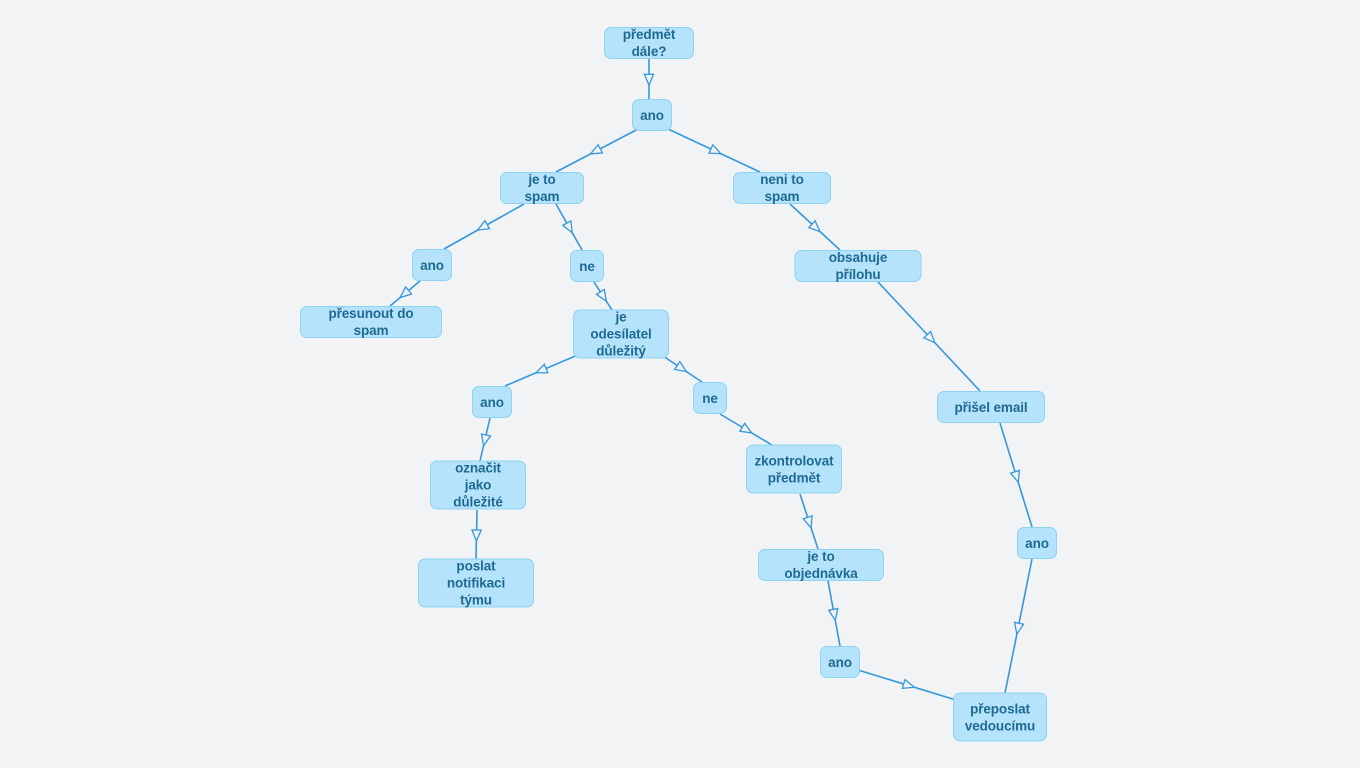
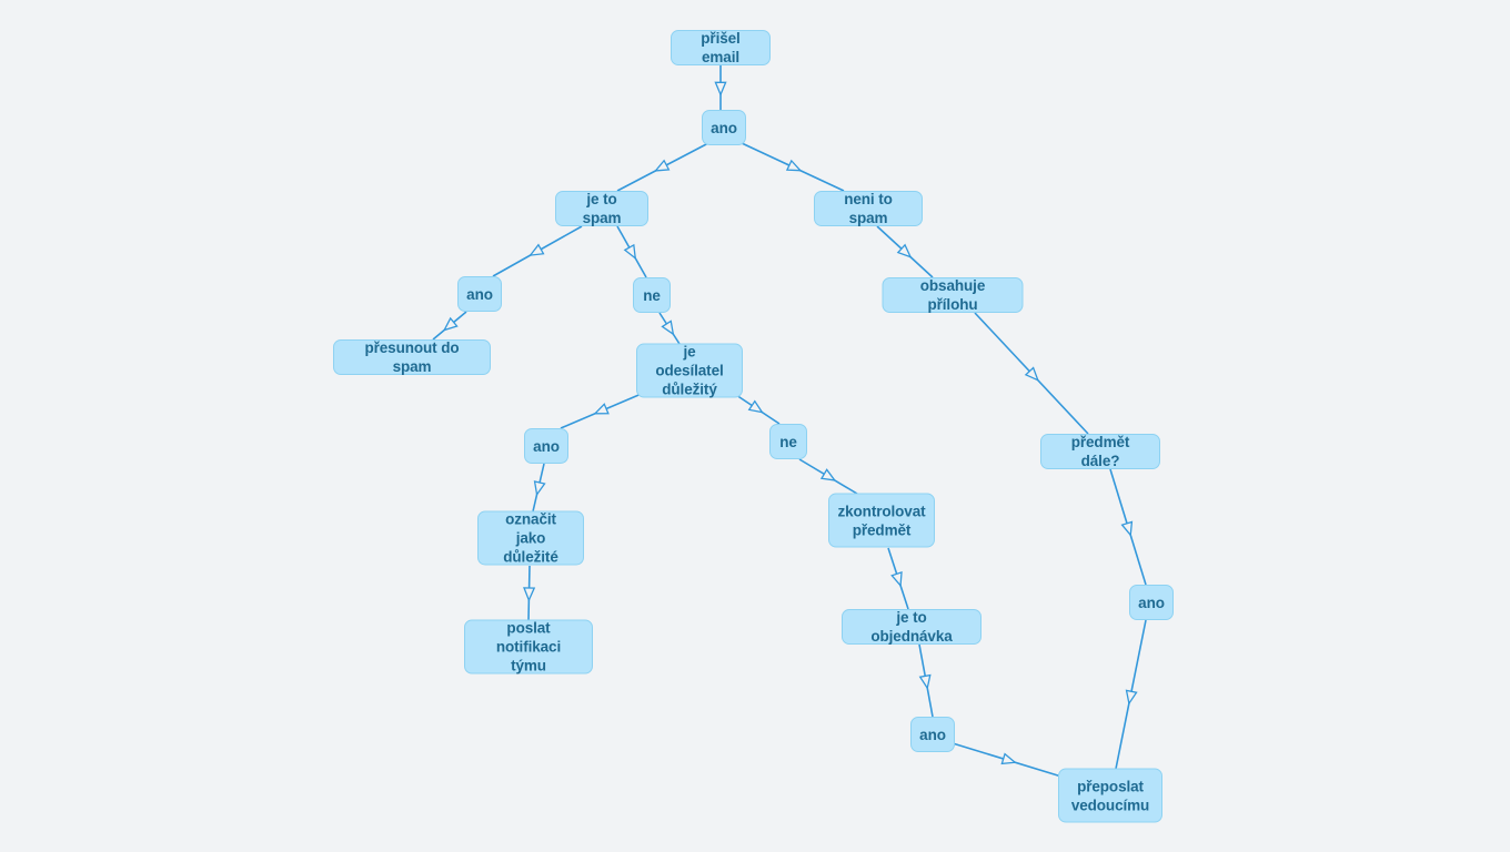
- předmět dále?
+ přišel email
  ano
  je to spam
  neni to spam
  ano
  ne
  obsahuje přílohu
  přesunout do spam
  je odesílatel
  důležitý
- přišel email
+ předmět dále?
  ano
  ne
  zkontrolovat
  předmět
  označit jako
  důležité
  ano
  je to objednávka
  poslat
  notifikaci týmu
  ano
  přeposlat
  vedoucímu
